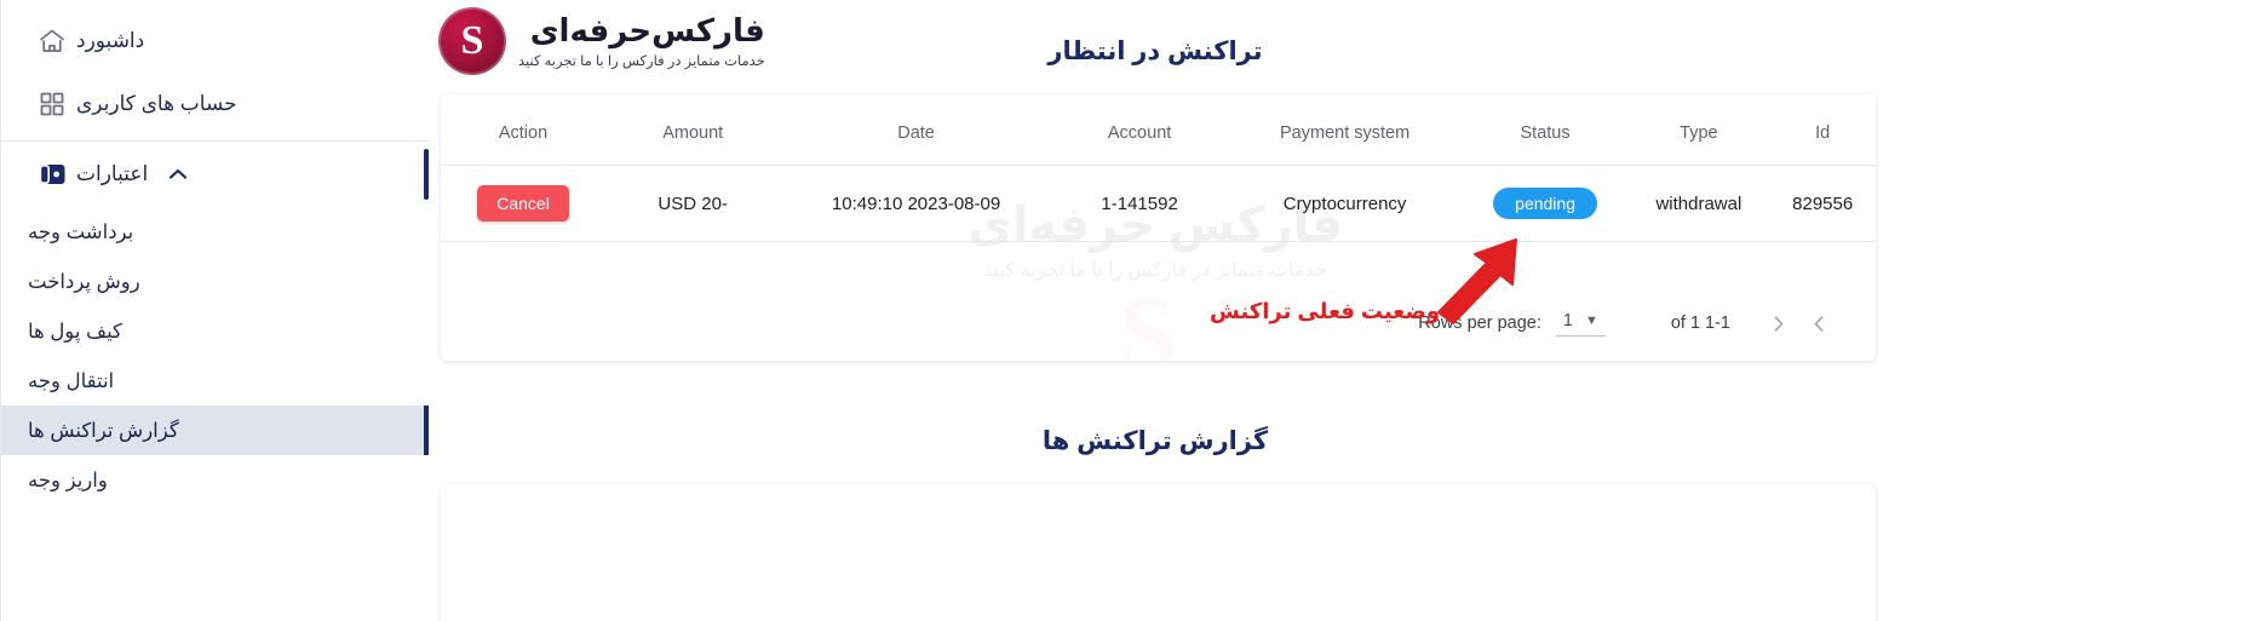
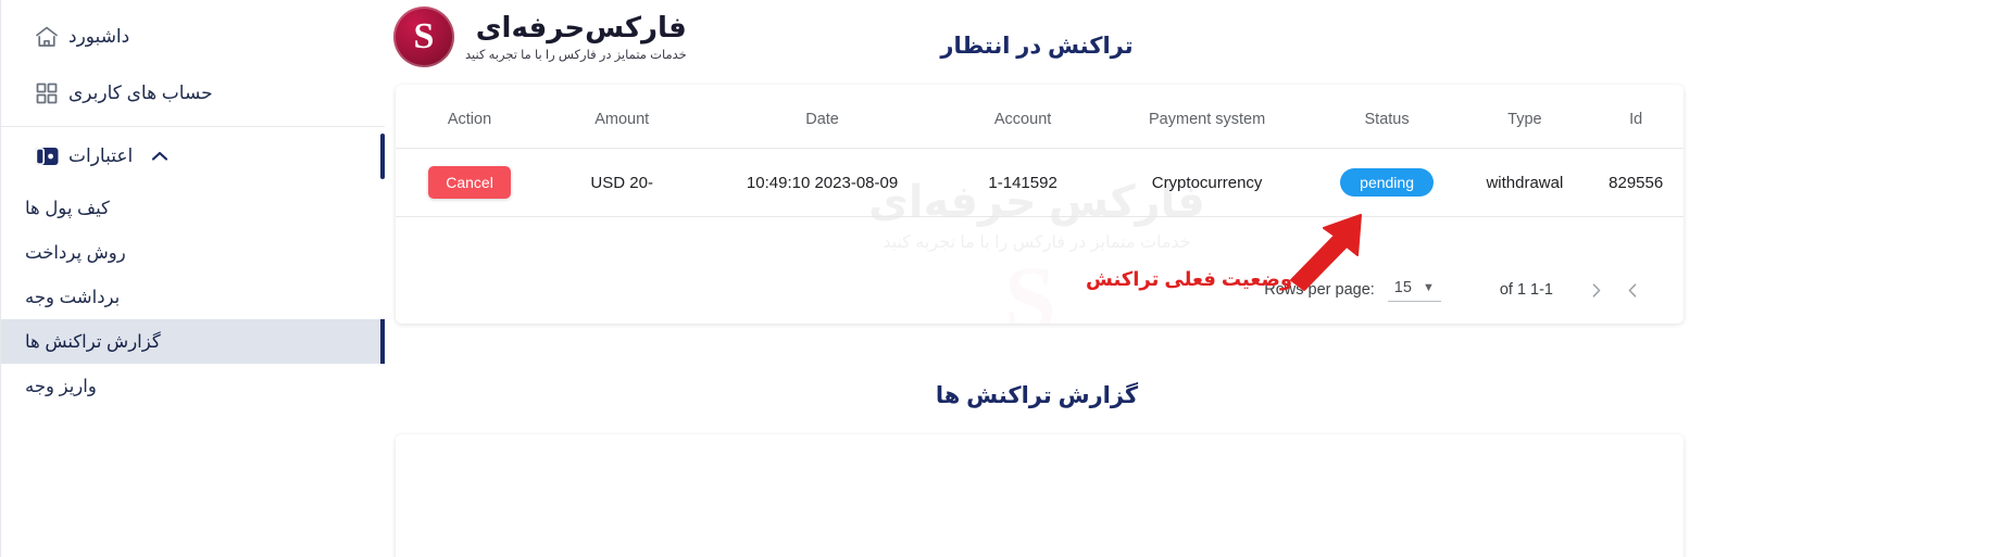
  داشبورد
  حساب های کاربری
  اعتبارات
- برداشت وجه
+ کیف پول ها
  روش پرداخت
- کیف پول ها
+ برداشت وجه
- انتقال وجه
  گزارش تراکنش ها
  واریز وجه
  فارکس‌حرفه‌ای
  خدمات متمایز در فارکس را با ما تجربه کنید
  S
  تراکنش در انتظار
  Action	Amount	Date	Account	Payment system	Status	Type	Id
  Cancel	USD 20-	10:49:10 2023-08-09	1-141592	Cryptocurrency	pending	withdrawal	829556
  of 1 1-1
  ▼
- 1
+ 15
  :Rows per page
  وضعیت فعلی تراکنش
  گزارش تراکنش ها
